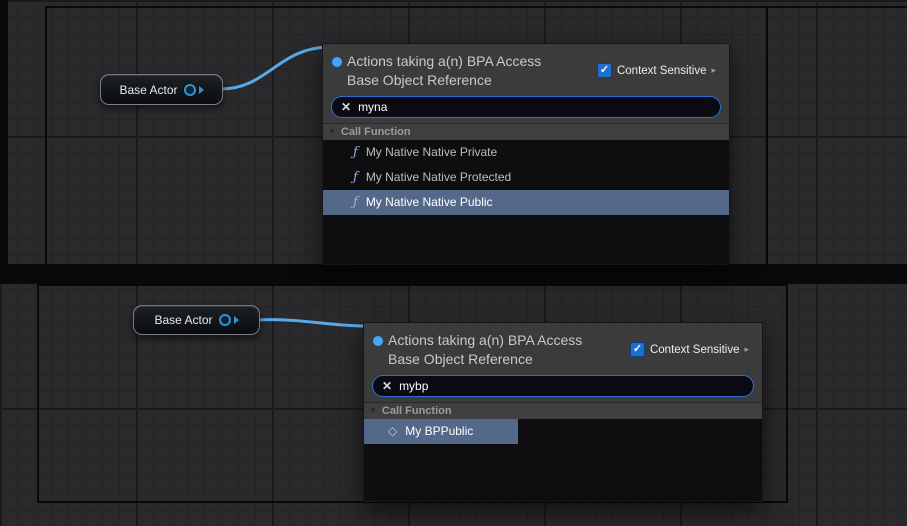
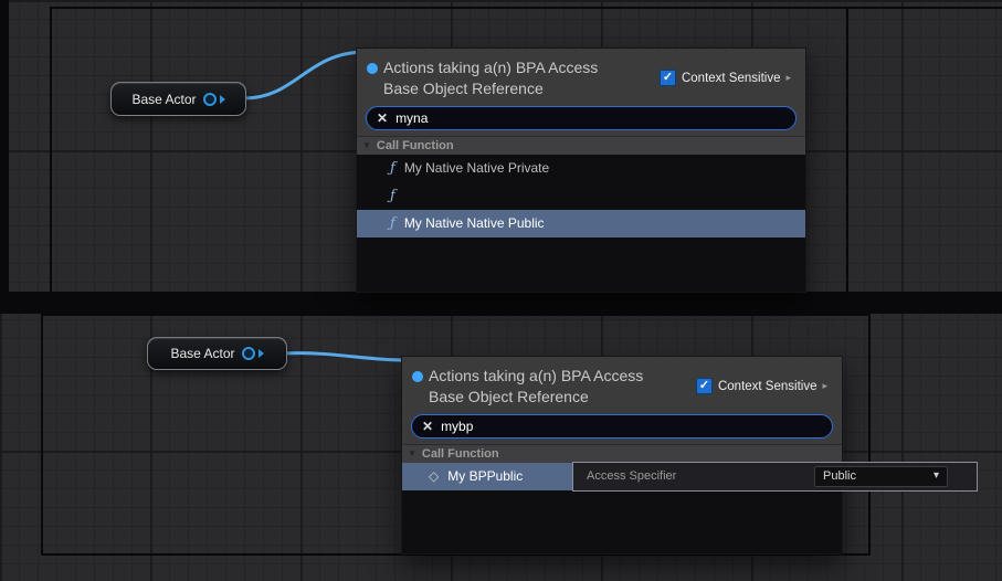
  Base Actor
  Base Actor
  Actions taking a(n) BPA Access Base Object Reference
  ✓
  Context Sensitive
  ▸
  ✕
  myna
  ▼
  Call Function
  ƒ
  My Native Native Private
  ƒ
- My Native Native Protected
  ƒ
  My Native Native Public
  Actions taking a(n) BPA Access Base Object Reference
  ✓
  Context Sensitive
  ▸
  ✕
  mybp
  ▼
  Call Function
  ◇
  My BPPublic
+ Access Specifier
+ Public
+ ▾
